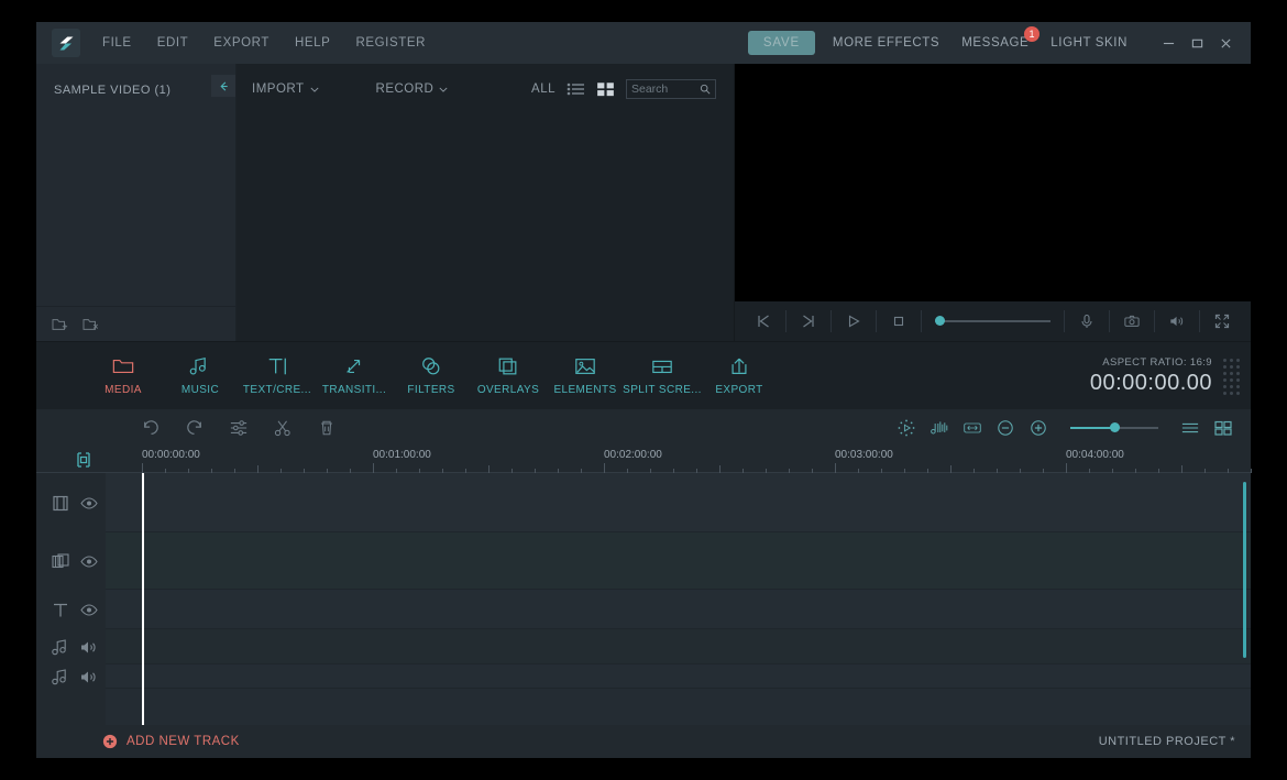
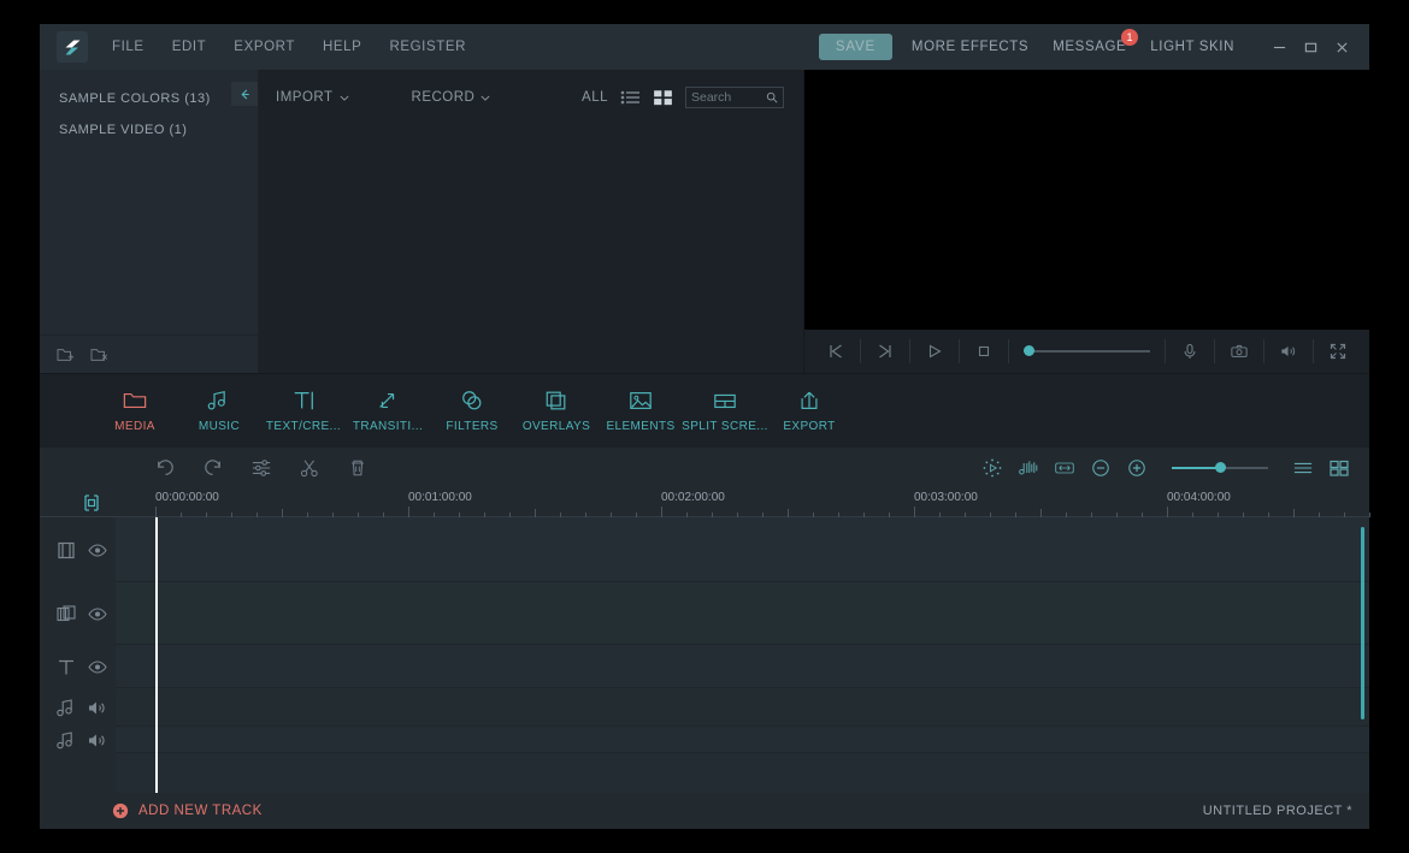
  FILE
  EDIT
  EXPORT
  HELP
  REGISTER
  SAVE
  MORE EFFECTS
  MESSAGE
  1
  LIGHT SKIN
+ SAMPLE COLORS (13)
  SAMPLE VIDEO (1)
  IMPORT
  RECORD
  ALL
  Search
  MEDIA
  MUSIC
  TEXT/CRE...
  TRANSITI...
  FILTERS
  OVERLAYS
  ELEMENTS
  SPLIT SCRE...
  EXPORT
- ASPECT RATIO: 16:9
- 00:00:00.00
  00:00:00:00
  00:01:00:00
  00:02:00:00
  00:03:00:00
  00:04:00:00
  ADD NEW TRACK
  UNTITLED PROJECT *
